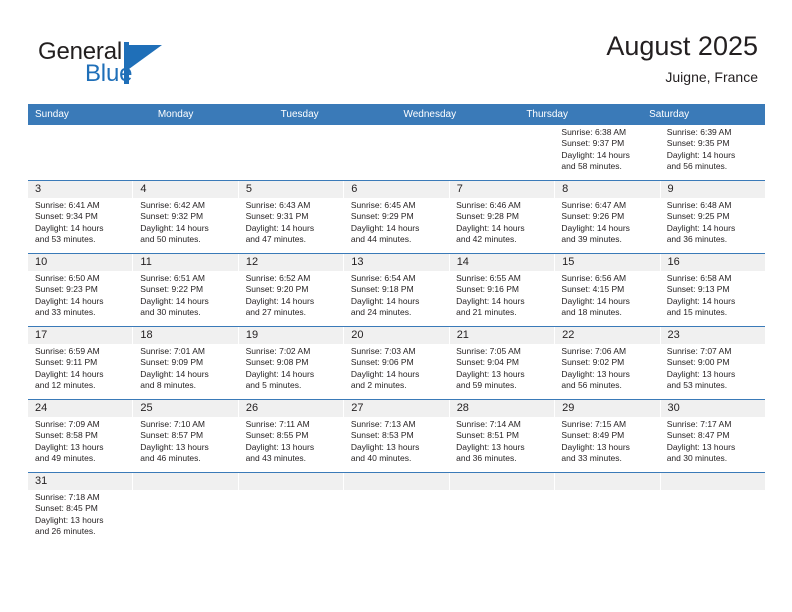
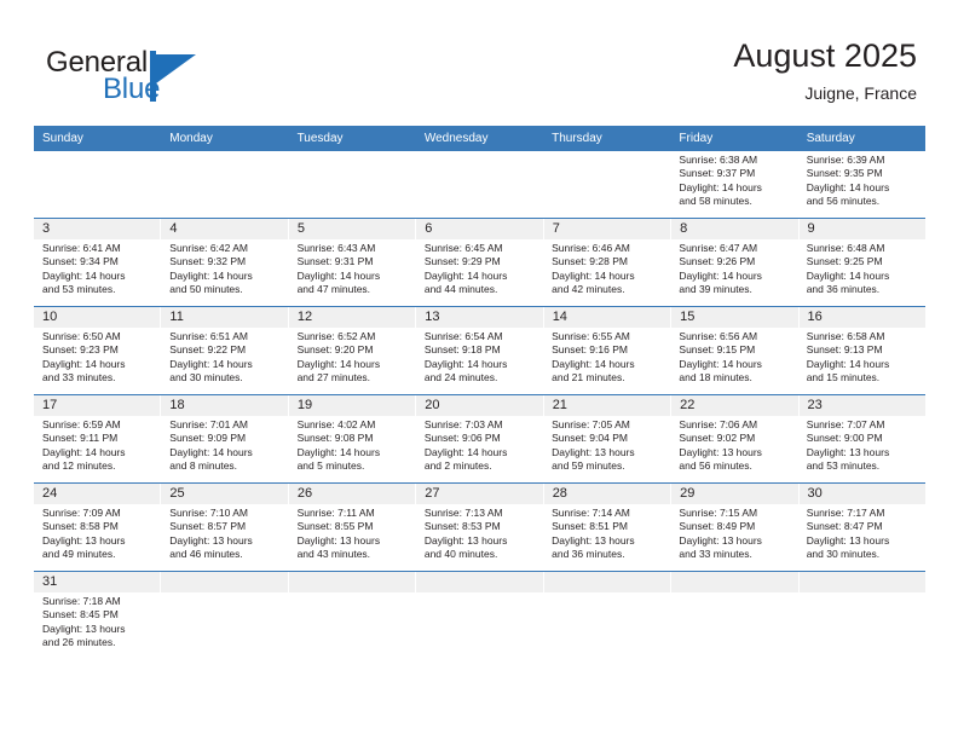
  General
  Blue
  August 2025
  Juigne, France
  Sunday
  Monday
  Tuesday
  Wednesday
  Thursday
+ Friday
  Saturday
  Sunrise: 6:38 AM
  Sunset: 9:37 PM
  Daylight: 14 hours
  and 58 minutes.
  Sunrise: 6:39 AM
  Sunset: 9:35 PM
  Daylight: 14 hours
  and 56 minutes.
  3
  4
  5
  6
  7
  8
  9
  Sunrise: 6:41 AM
  Sunset: 9:34 PM
  Daylight: 14 hours
  and 53 minutes.
  Sunrise: 6:42 AM
  Sunset: 9:32 PM
  Daylight: 14 hours
  and 50 minutes.
  Sunrise: 6:43 AM
  Sunset: 9:31 PM
  Daylight: 14 hours
  and 47 minutes.
  Sunrise: 6:45 AM
  Sunset: 9:29 PM
  Daylight: 14 hours
  and 44 minutes.
  Sunrise: 6:46 AM
  Sunset: 9:28 PM
  Daylight: 14 hours
  and 42 minutes.
  Sunrise: 6:47 AM
  Sunset: 9:26 PM
  Daylight: 14 hours
  and 39 minutes.
  Sunrise: 6:48 AM
  Sunset: 9:25 PM
  Daylight: 14 hours
  and 36 minutes.
  10
  11
  12
  13
  14
  15
  16
  Sunrise: 6:50 AM
  Sunset: 9:23 PM
  Daylight: 14 hours
  and 33 minutes.
  Sunrise: 6:51 AM
  Sunset: 9:22 PM
  Daylight: 14 hours
  and 30 minutes.
  Sunrise: 6:52 AM
  Sunset: 9:20 PM
  Daylight: 14 hours
  and 27 minutes.
  Sunrise: 6:54 AM
  Sunset: 9:18 PM
  Daylight: 14 hours
  and 24 minutes.
  Sunrise: 6:55 AM
  Sunset: 9:16 PM
  Daylight: 14 hours
  and 21 minutes.
  Sunrise: 6:56 AM
- Sunset: 4:15 PM
+ Sunset: 9:15 PM
  Daylight: 14 hours
  and 18 minutes.
  Sunrise: 6:58 AM
  Sunset: 9:13 PM
  Daylight: 14 hours
  and 15 minutes.
  17
  18
  19
  20
  21
  22
  23
  Sunrise: 6:59 AM
  Sunset: 9:11 PM
  Daylight: 14 hours
  and 12 minutes.
  Sunrise: 7:01 AM
  Sunset: 9:09 PM
  Daylight: 14 hours
  and 8 minutes.
- Sunrise: 7:02 AM
+ Sunrise: 4:02 AM
  Sunset: 9:08 PM
  Daylight: 14 hours
  and 5 minutes.
  Sunrise: 7:03 AM
  Sunset: 9:06 PM
  Daylight: 14 hours
  and 2 minutes.
  Sunrise: 7:05 AM
  Sunset: 9:04 PM
  Daylight: 13 hours
  and 59 minutes.
  Sunrise: 7:06 AM
  Sunset: 9:02 PM
  Daylight: 13 hours
  and 56 minutes.
  Sunrise: 7:07 AM
  Sunset: 9:00 PM
  Daylight: 13 hours
  and 53 minutes.
  24
  25
  26
  27
  28
  29
  30
  Sunrise: 7:09 AM
  Sunset: 8:58 PM
  Daylight: 13 hours
  and 49 minutes.
  Sunrise: 7:10 AM
  Sunset: 8:57 PM
  Daylight: 13 hours
  and 46 minutes.
  Sunrise: 7:11 AM
  Sunset: 8:55 PM
  Daylight: 13 hours
  and 43 minutes.
  Sunrise: 7:13 AM
  Sunset: 8:53 PM
  Daylight: 13 hours
  and 40 minutes.
  Sunrise: 7:14 AM
  Sunset: 8:51 PM
  Daylight: 13 hours
  and 36 minutes.
  Sunrise: 7:15 AM
  Sunset: 8:49 PM
  Daylight: 13 hours
  and 33 minutes.
  Sunrise: 7:17 AM
  Sunset: 8:47 PM
  Daylight: 13 hours
  and 30 minutes.
  31
  Sunrise: 7:18 AM
  Sunset: 8:45 PM
  Daylight: 13 hours
  and 26 minutes.
